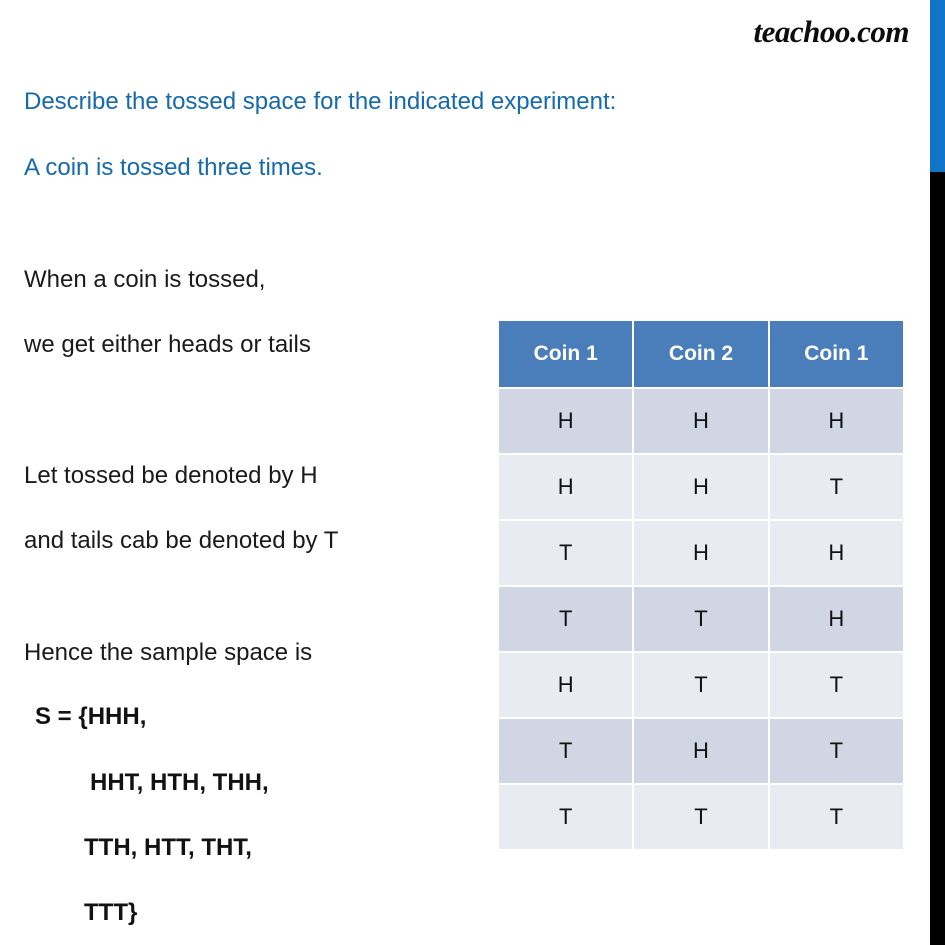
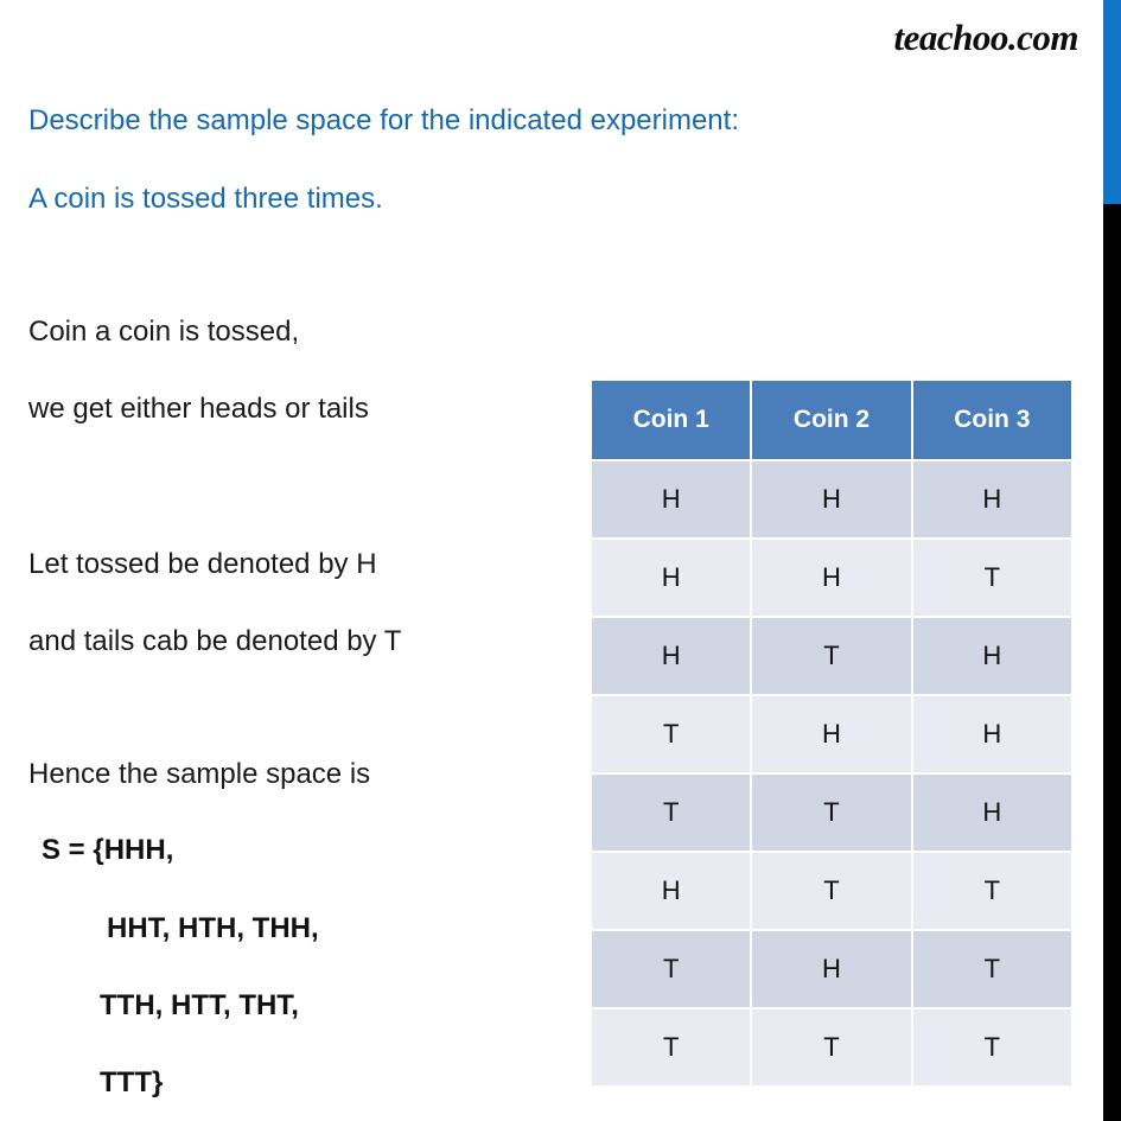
  teachoo.com
- Describe the tossed space for the indicated experiment:
+ Describe the sample space for the indicated experiment:
  A coin is tossed three times.
- When a coin is tossed,
+ Coin a coin is tossed,
  we get either heads or tails
  Let tossed be denoted by H
  and tails cab be denoted by T
  Hence the sample space is
  S = {HHH,
  HHT, HTH, THH,
  TTH, HTT, THT,
  TTT}
- Coin 1	Coin 2	Coin 1
+ Coin 1	Coin 2	Coin 3
  H	H	H
  H	H	T
+ H	T	H
  T	H	H
  T	T	H
  H	T	T
  T	H	T
  T	T	T
